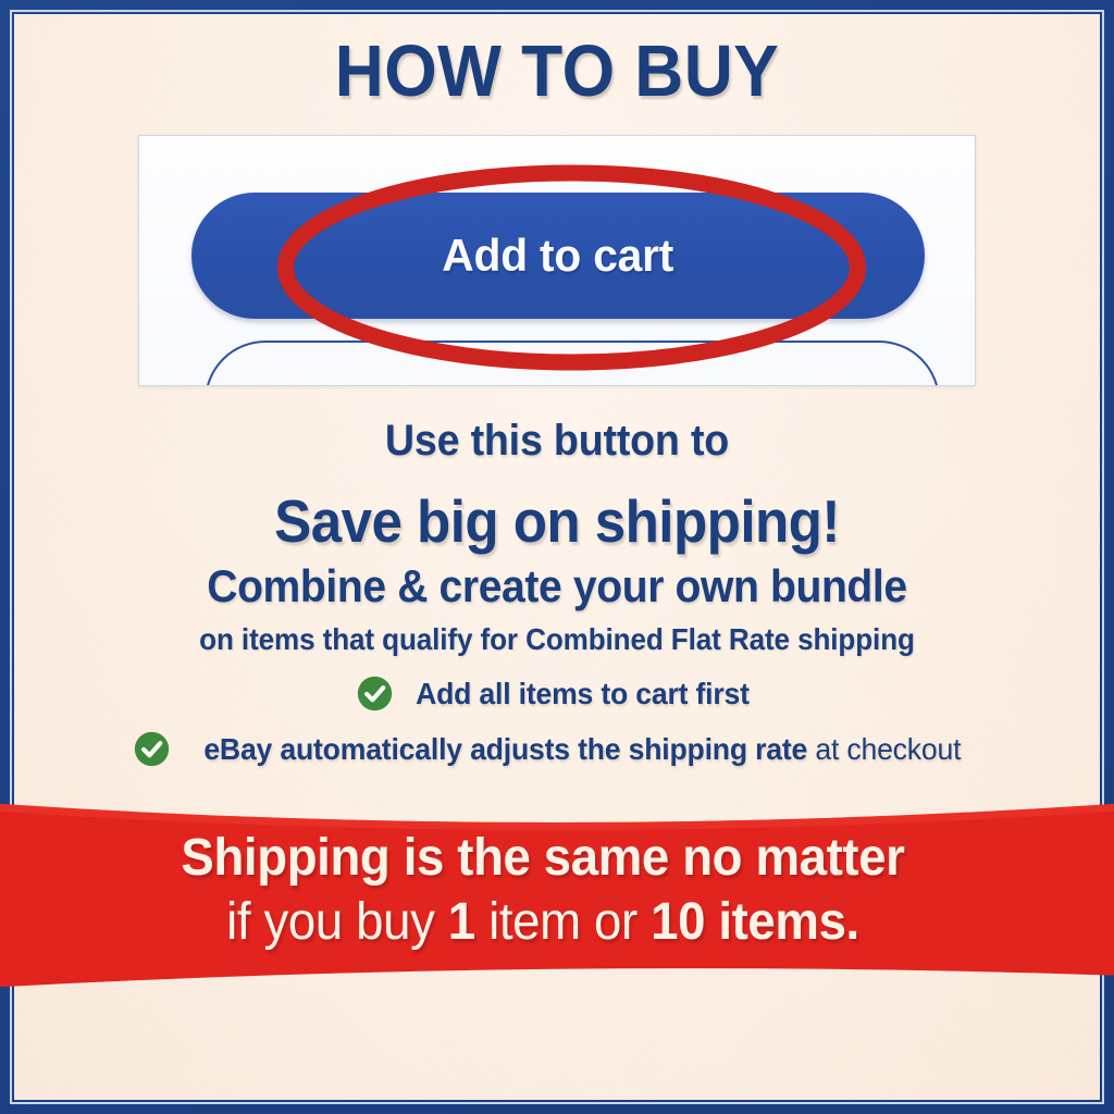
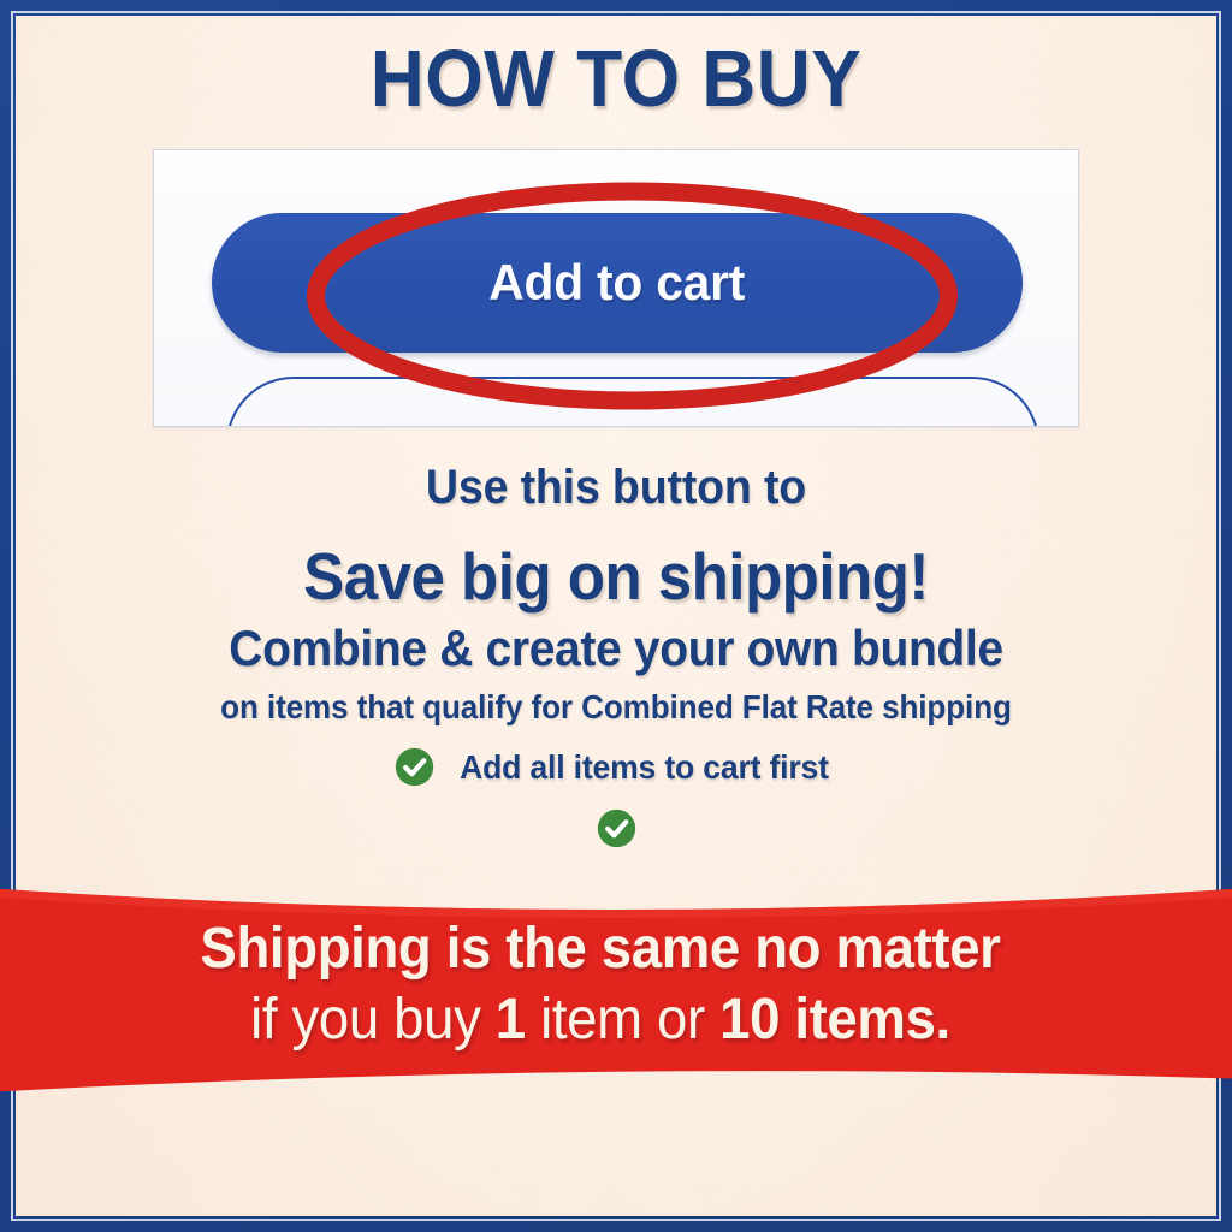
  HOW TO BUY
  Add to cart
  Use this button to
  Save big on shipping!
  Combine & create your own bundle
  on items that qualify for Combined Flat Rate shipping
  Add all items to cart first
- eBay automatically adjusts the shipping rate at checkout
  Shipping is the same no matter
  if you buy 1 item or 10 items.
